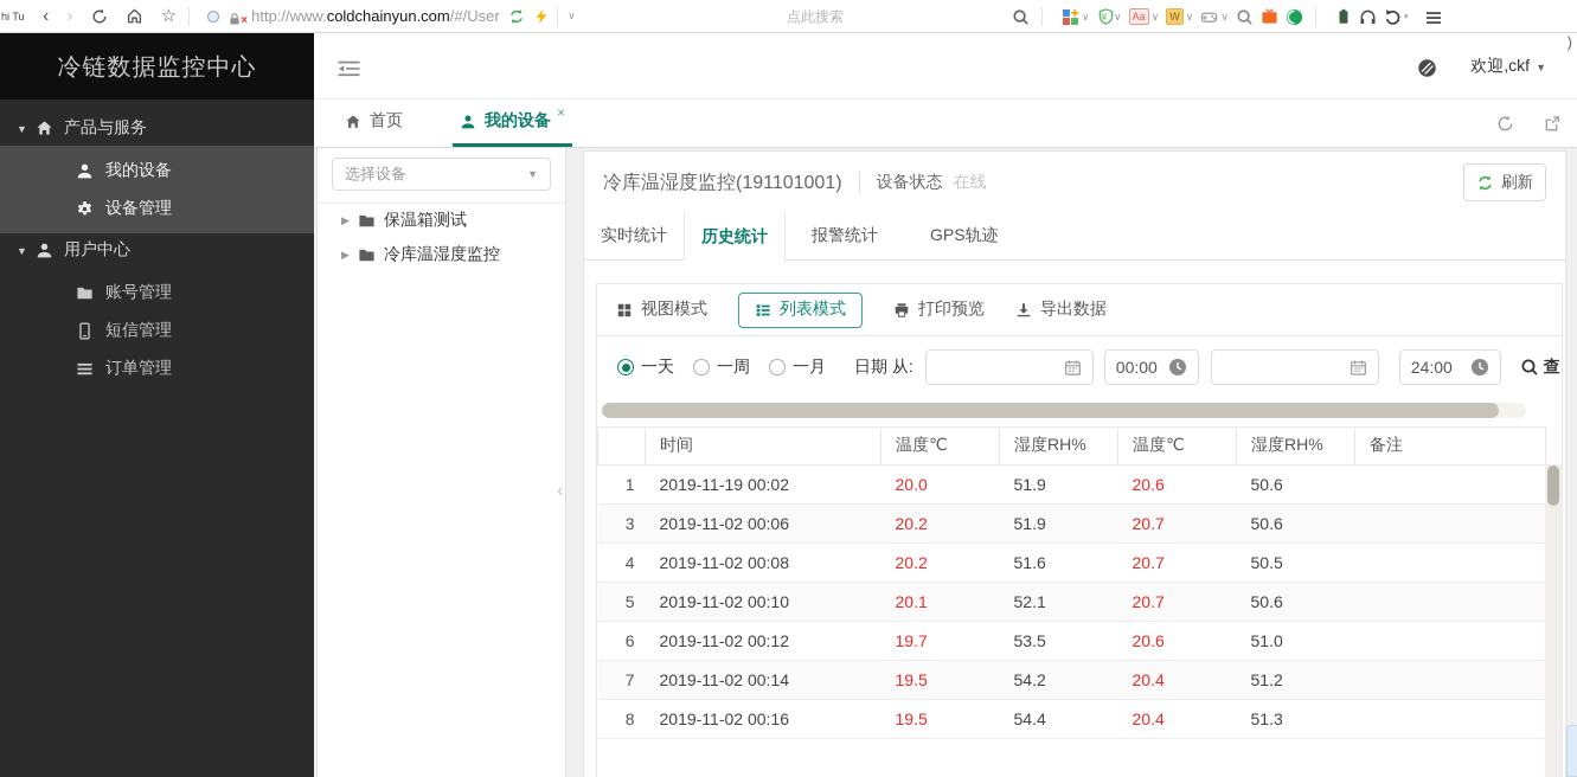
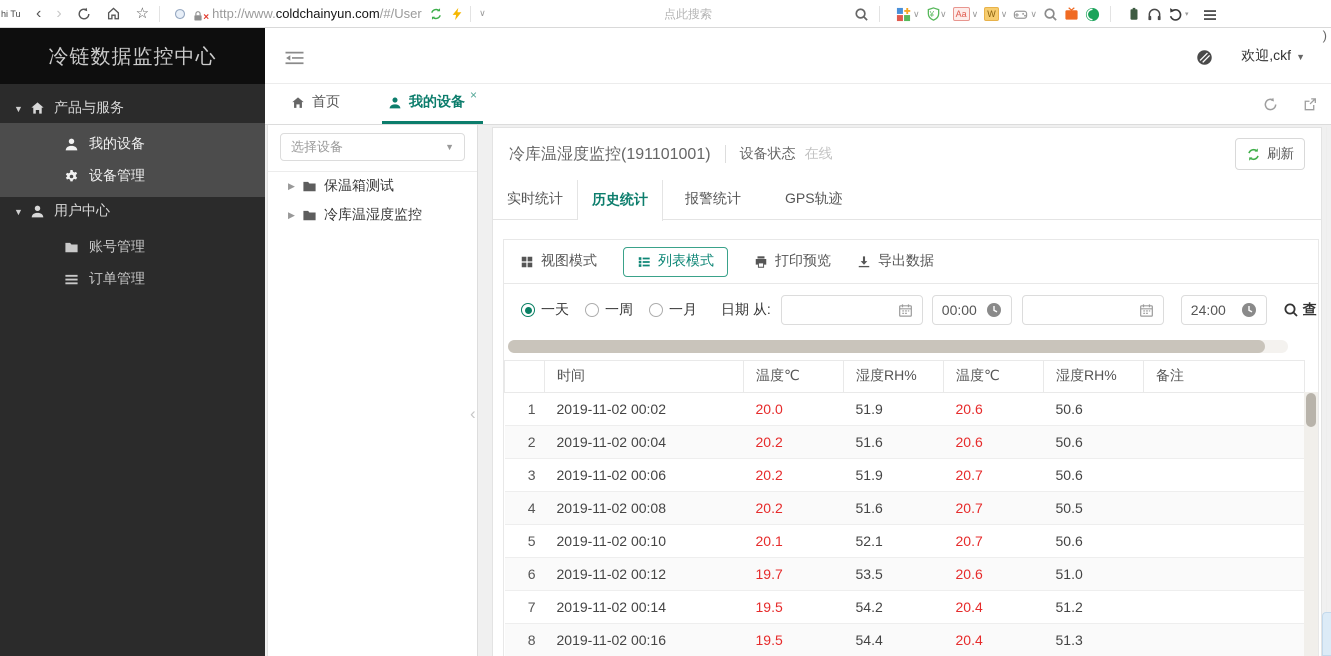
  hi Tu
  ‹
  ›
  ☆
  ×
  http://www.coldchainyun.com/#/User
  ∨
  点此搜索
  ∨
  ¥
  ∨
  Aa
  ∨
  W
  ∨
  ∨
  冷链数据监控中心
  ▼
  产品与服务
  我的设备
  设备管理
  ▼
  用户中心
  账号管理
- 短信管理
  订单管理
  欢迎,ckf ▼
  )
  首页
  我的设备
  ×
  选择设备
  ▼
  ▶
  保温箱测试
  ▶
  冷库温湿度监控
  ‹
  冷库温湿度监控(191101001)
  设备状态
  在线
  刷新
  实时统计
  历史统计
  报警统计
  GPS轨迹
  视图模式
  列表模式
  打印预览
  导出数据
  一天
  一周
  一月
  日期 从:
  00:00
  24:00
  查
  	时间	温度℃	湿度RH%	温度℃	湿度RH%	备注
- 1	2019-11-19 00:02	20.0	51.9	20.6	50.6
+ 1	2019-11-02 00:02	20.0	51.9	20.6	50.6
+ 2	2019-11-02 00:04	20.2	51.6	20.6	50.6
  3	2019-11-02 00:06	20.2	51.9	20.7	50.6
  4	2019-11-02 00:08	20.2	51.6	20.7	50.5
  5	2019-11-02 00:10	20.1	52.1	20.7	50.6
  6	2019-11-02 00:12	19.7	53.5	20.6	51.0
  7	2019-11-02 00:14	19.5	54.2	20.4	51.2
  8	2019-11-02 00:16	19.5	54.4	20.4	51.3
